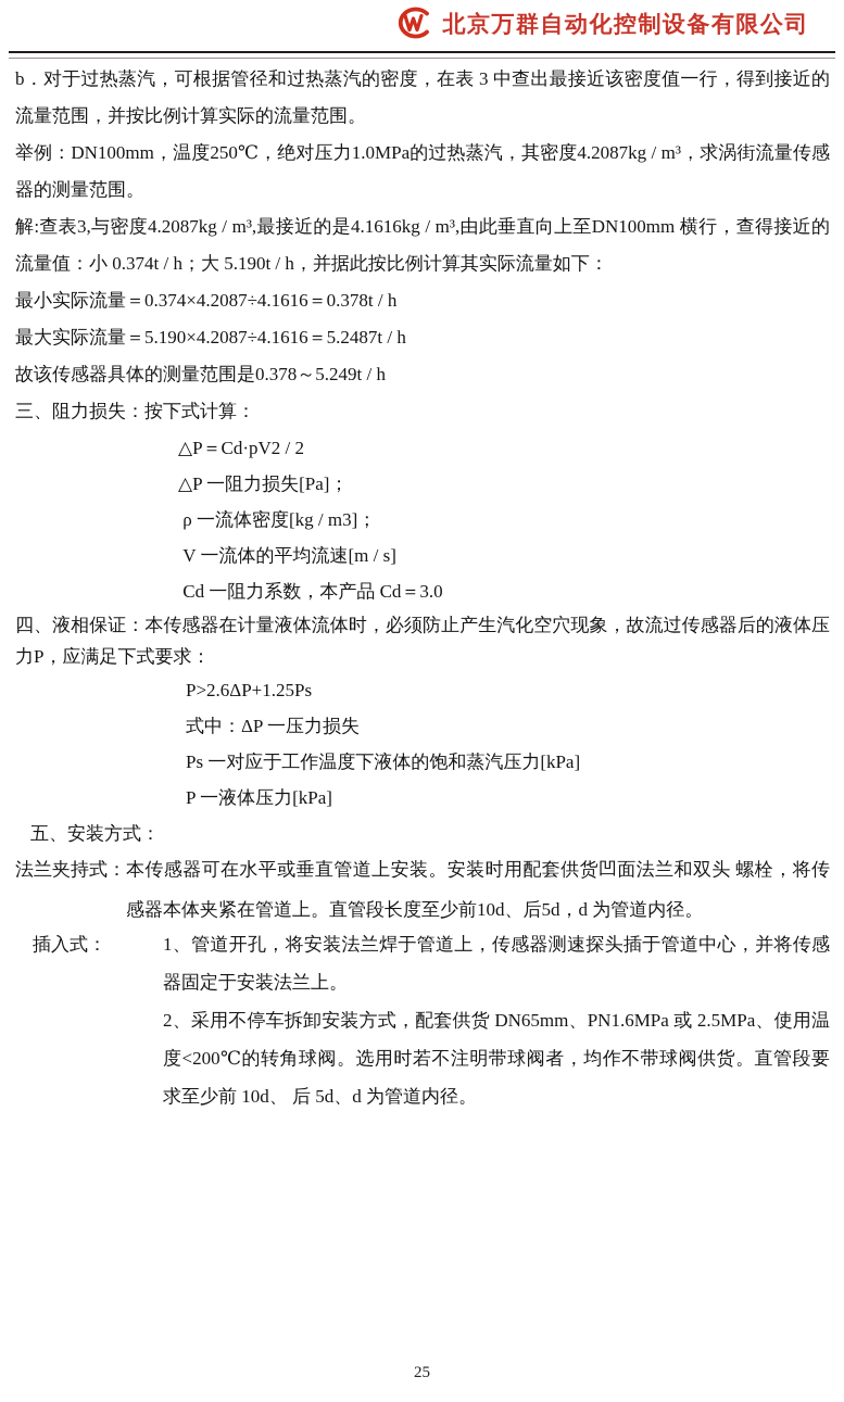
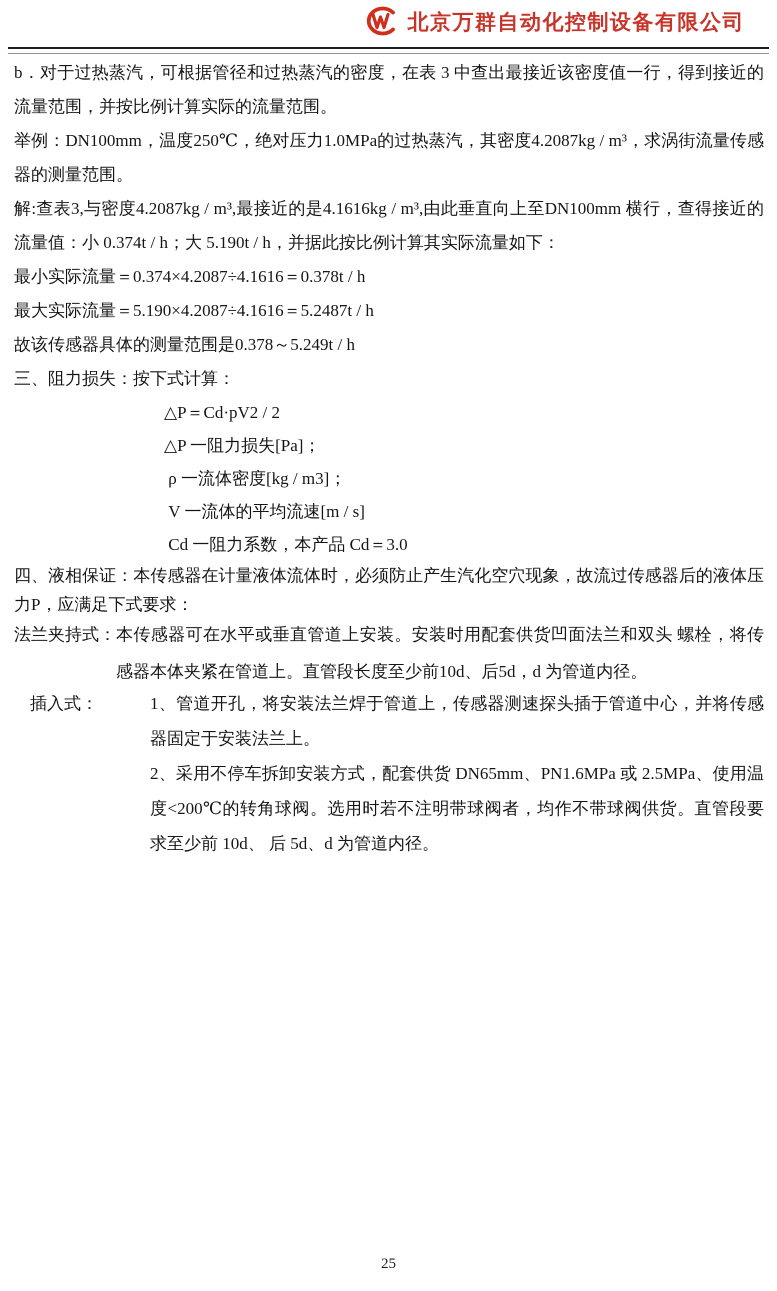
  北京万群自动化控制设备有限公司
  b．对于过热蒸汽，可根据管径和过热蒸汽的密度，在表 3 中查出最接近该密度值一行，得到接近的流量范围，并按比例计算实际的流量范围。
  举例：DN100mm，温度250℃，绝对压力1.0MPa的过热蒸汽，其密度4.2087kg / m³，求涡街流量传感器的测量范围。
  解:查表3,与密度4.2087kg / m³,最接近的是4.1616kg / m³,由此垂直向上至DN100mm 横行，查得接近的流量值：小 0.374t / h；大 5.190t / h，并据此按比例计算其实际流量如下：
  最小实际流量＝0.374×4.2087÷4.1616＝0.378t / h
  最大实际流量＝5.190×4.2087÷4.1616＝5.2487t / h
  故该传感器具体的测量范围是0.378～5.249t / h
  三、阻力损失：按下式计算：
  △P＝Cd·pV2 / 2
  △P 一阻力损失[Pa]；
  ρ 一流体密度[kg / m3]；
  V 一流体的平均流速[m / s]
  Cd 一阻力系数，本产品 Cd＝3.0
  四、液相保证：本传感器在计量液体流体时，必须防止产生汽化空穴现象，故流过传感器后的液体压力P，应满足下式要求：
- P>2.6ΔP+1.25Ps
- 式中：ΔP 一压力损失
- Ps 一对应于工作温度下液体的饱和蒸汽压力[kPa]
- P 一液体压力[kPa]
- 五、安装方式：
  法兰夹持式：
  本传感器可在水平或垂直管道上安装。安装时用配套供货凹面法兰和双头 螺栓，将传感器本体夹紧在管道上。直管段长度至少前10d、后5d，d 为管道内径。
  插入式：
  1、管道开孔，将安装法兰焊于管道上，传感器测速探头插于管道中心，并将传感器固定于安装法兰上。
  2、采用不停车拆卸安装方式，配套供货 DN65mm、PN1.6MPa 或 2.5MPa、使用温度<200℃的转角球阀。选用时若不注明带球阀者，均作不带球阀供货。直管段要求至少前 10d、 后 5d、d 为管道内径。
  25
